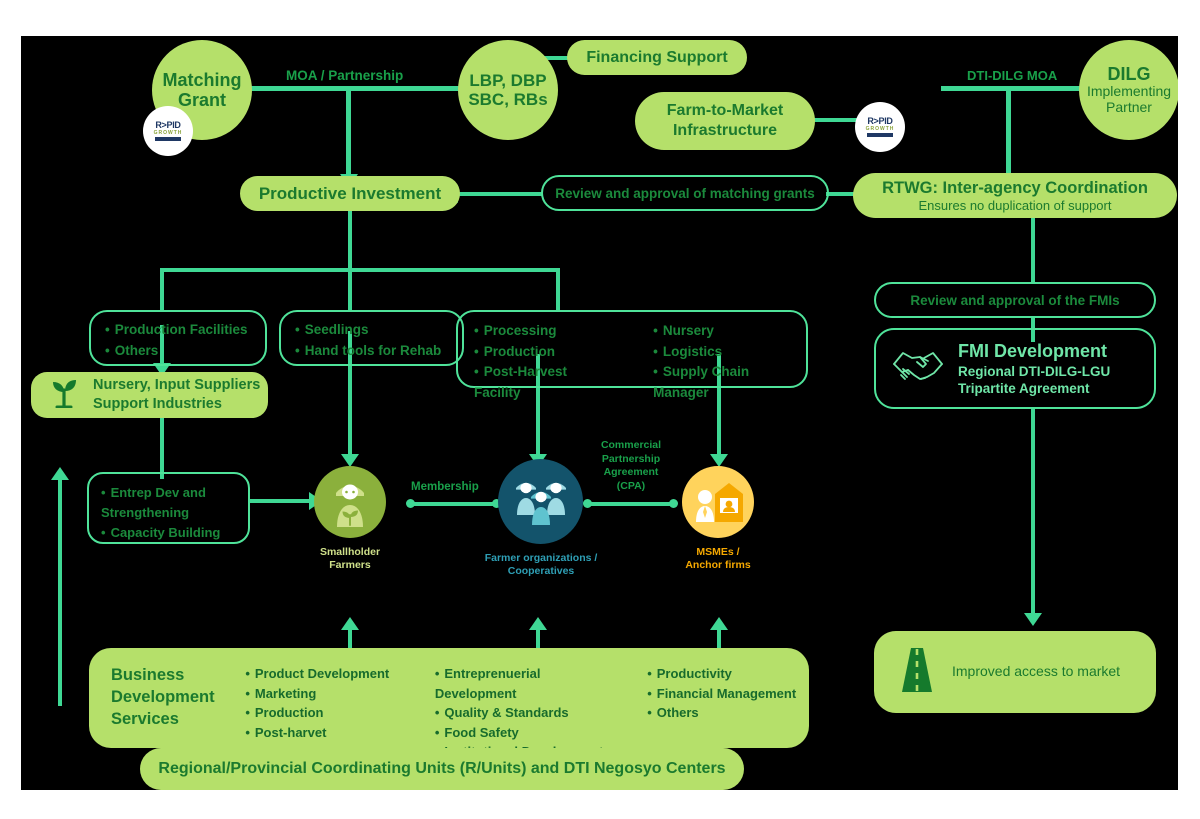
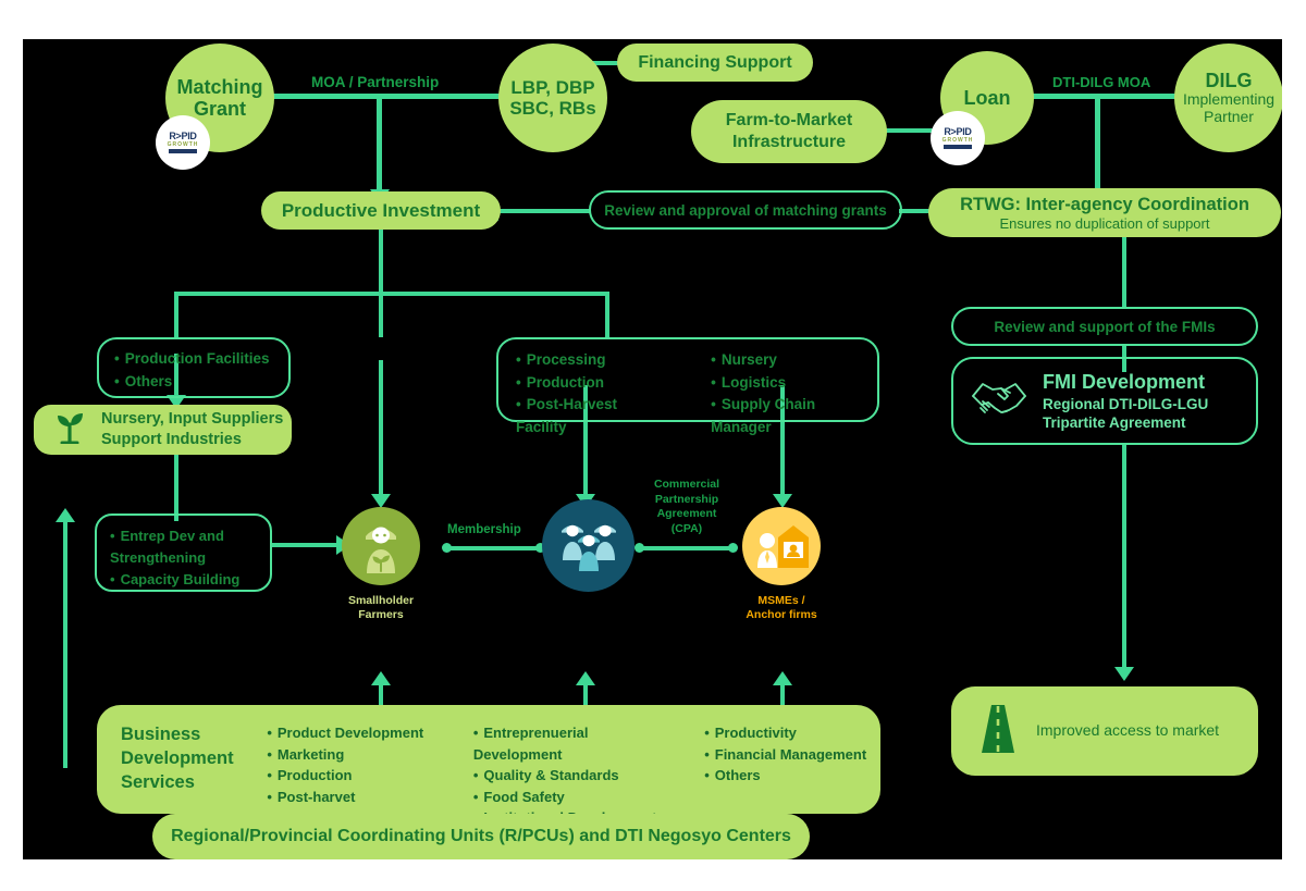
  Matching
  Grant
  R>PID
  LBP, DBP
  SBC, RBs
  Financing Support
  Farm-to-Market
  Infrastructure
+ Loan
  R>PID
  DILG
  Implementing
  Partner
  MOA / Partnership
  DTI-DILG MOA
  Productive Investment
  Review and approval of matching grants
  RTWG: Inter-agency Coordination
  Ensures no duplication of support
- Review and approval of the FMIs
+ Review and support of the FMIs
  FMI Development
  Regional DTI-DILG-LGU
  Tripartite Agreement
  Improved access to market
  Production Facilities
  Others
- Seedlings
- Hand tools for Rehab
  Processing
  Production
  Post-Harvest Facility
  Nursery
  Logistics
  Supply Chain Manager
  Nursery, Input Suppliers
  Support Industries
  Entrep Dev and Strengthening
  Capacity Building
  Smallholder
  Farmers
- Farmer organizations /
- Cooperatives
  MSMEs /
  Anchor firms
  Membership
  Commercial
  Partnership
  Agreement
  (CPA)
  Business
  Development
  Services
  Product Development
  Marketing
  Production
  Post-harvet
  Entreprenuerial Development
  Quality & Standards
  Food Safety
  Productivity
  Financial Management
  Others
- Regional/Provincial Coordinating Units (R/Units) and DTI Negosyo Centers
+ Regional/Provincial Coordinating Units (R/PCUs) and DTI Negosyo Centers
